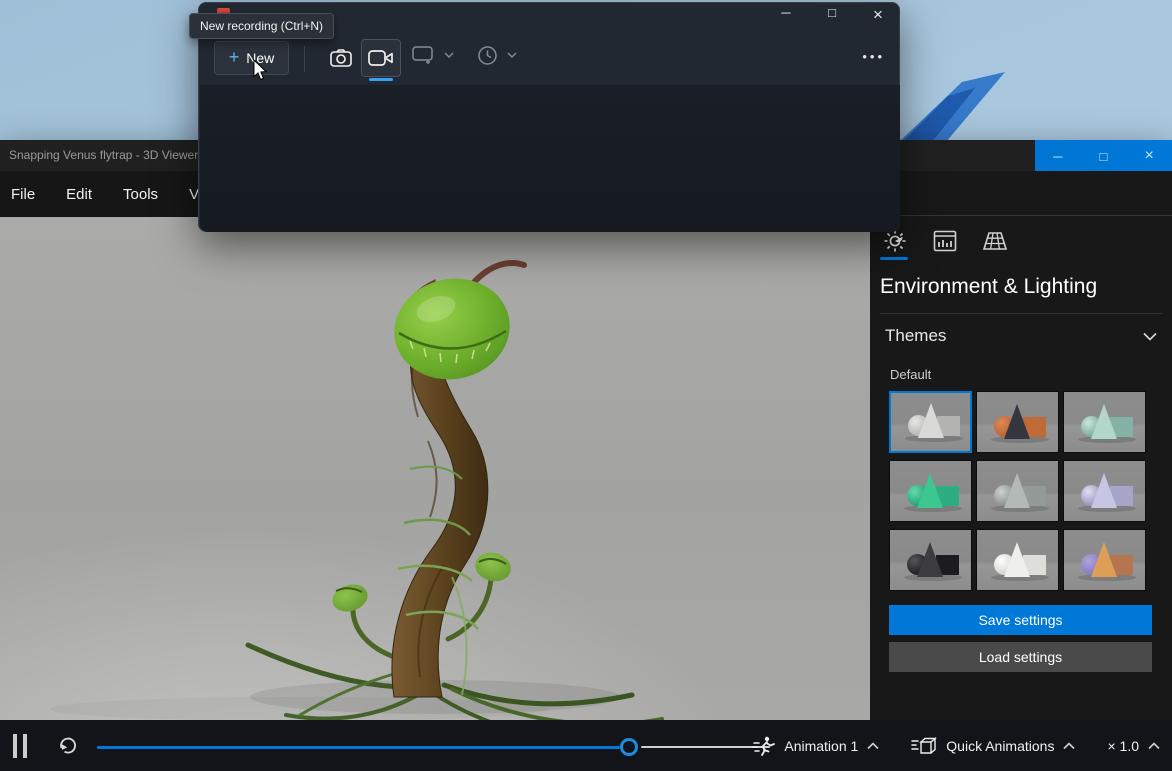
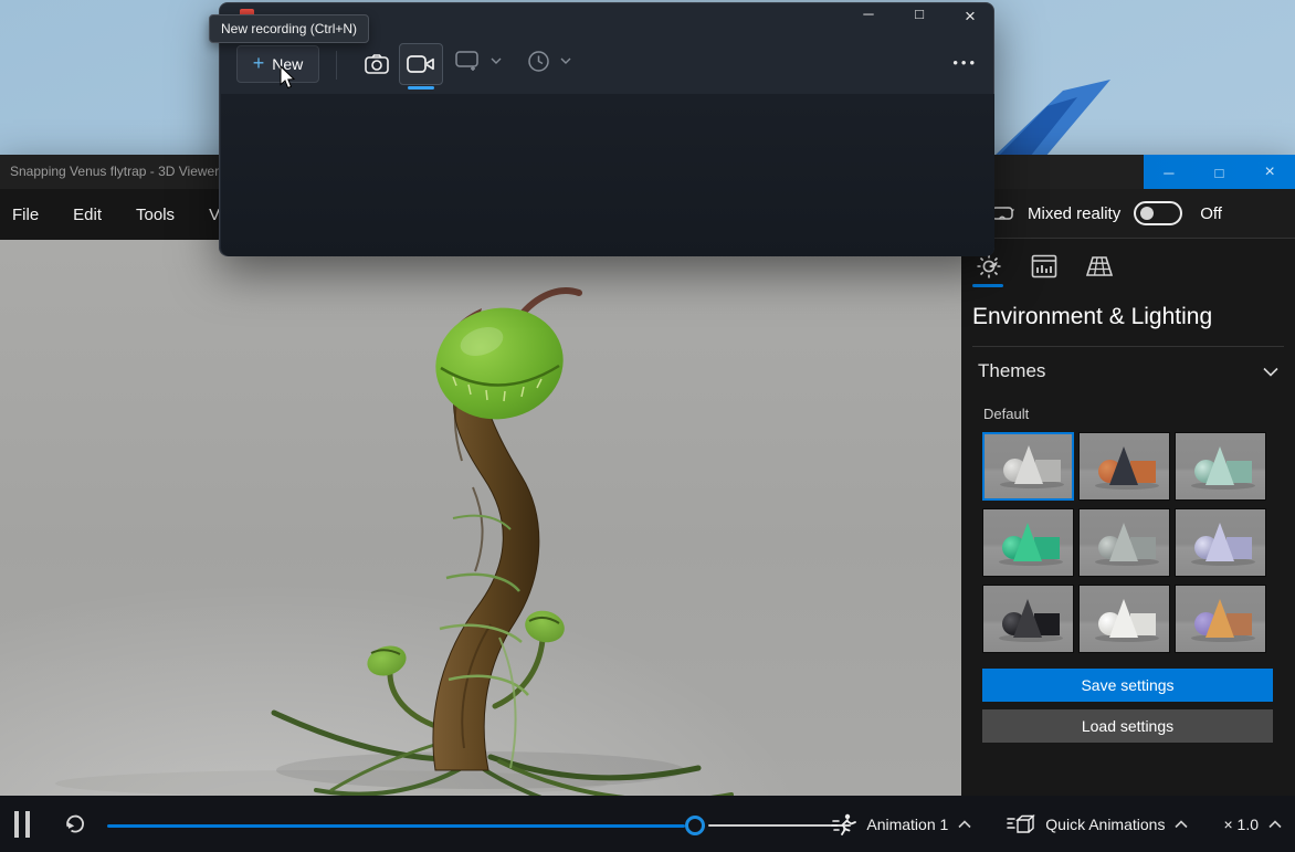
  Snapping Venus flytrap - 3D Viewer
  ─
  □
  ×
  File
  Edit
  Tools
+ Mixed reality
+ Off
  Environment & Lighting
  Themes
  Default
  Save settings
  Load settings
  Animation 1
  Quick Animations
  × 1.0
  ─
  □
  ×
  +
  New
  •••
  New recording (Ctrl+N)
